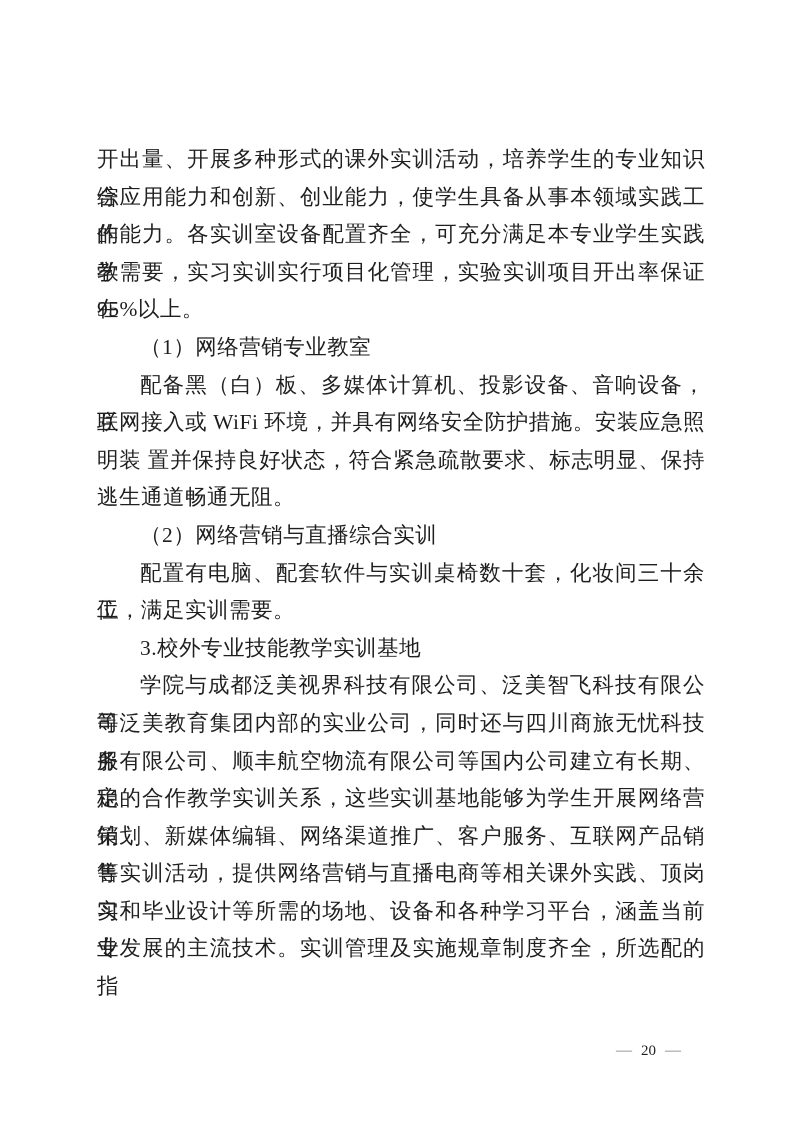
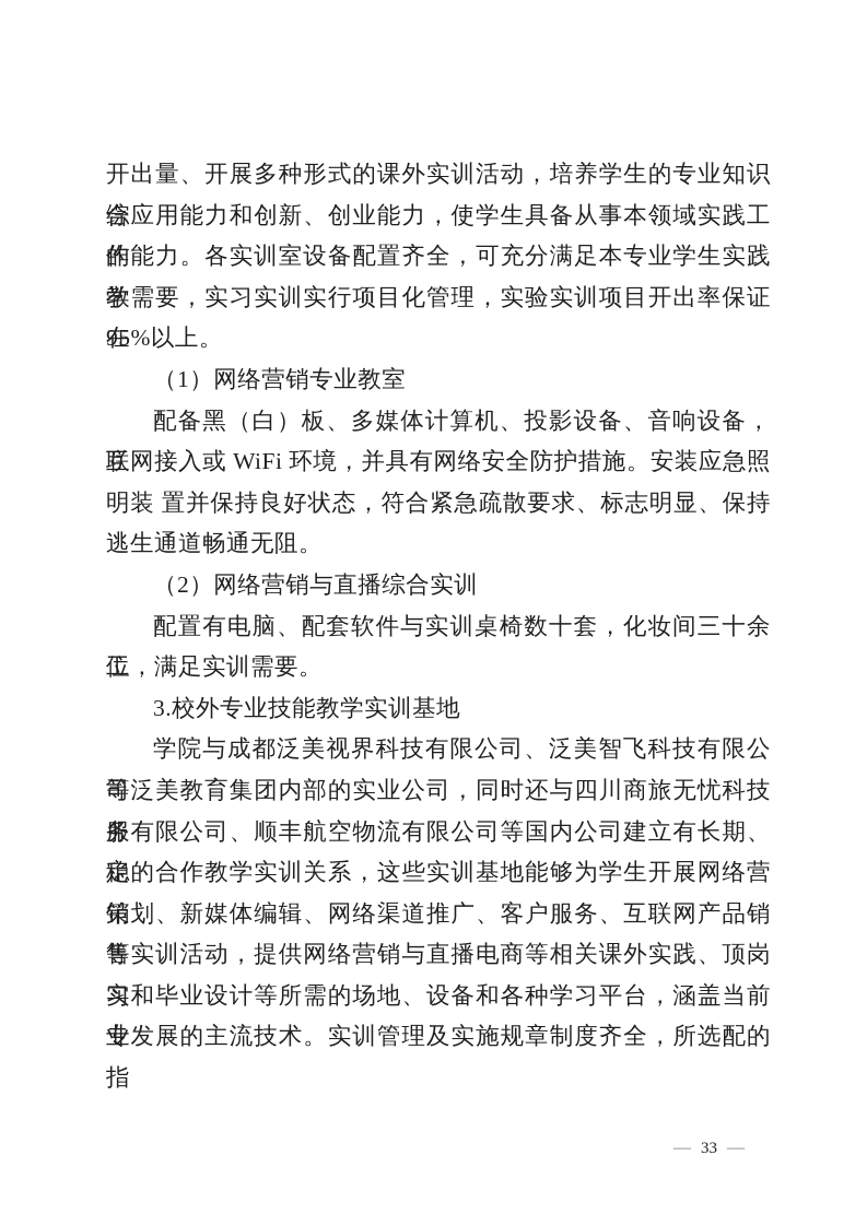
  开出量、开展多种形式的课外实训活动，培养学生的专业知识综
  合应用能力和创新、创业能力，使学生具备从事本领域实践工作
  的能力。各实训室设备配置齐全，可充分满足本专业学生实践教
  学需要，实习实训实行项目化管理，实验实训项目开出率保证在
  95%以上。
  （1）网络营销专业教室
  配备黑（白）板、多媒体计算机、投影设备、音响设备，互
  联网接入或 WiFi 环境，并具有网络安全防护措施。安装应急照
  明装 置并保持良好状态，符合紧急疏散要求、标志明显、保持
  逃生通道畅通无阻。
  （2）网络营销与直播综合实训
  配置有电脑、配套软件与实训桌椅数十套，化妆间三十余工
  位，满足实训需要。
  3.校外专业技能教学实训基地
  学院与成都泛美视界科技有限公司、泛美智飞科技有限公司
  等泛美教育集团内部的实业公司，同时还与四川商旅无忧科技服
  务有限公司、顺丰航空物流有限公司等国内公司建立有长期、稳
  定的合作教学实训关系，这些实训基地能够为学生开展网络营销
  策划、新媒体编辑、网络渠道推广、客户服务、互联网产品销售
  等实训活动，提供网络营销与直播电商等相关课外实践、顶岗实
  习和毕业设计等所需的场地、设备和各种学习平台，涵盖当前专
  业发展的主流技术。实训管理及实施规章制度齐全，所选配的指
  —
- 20
+ 33
  —
